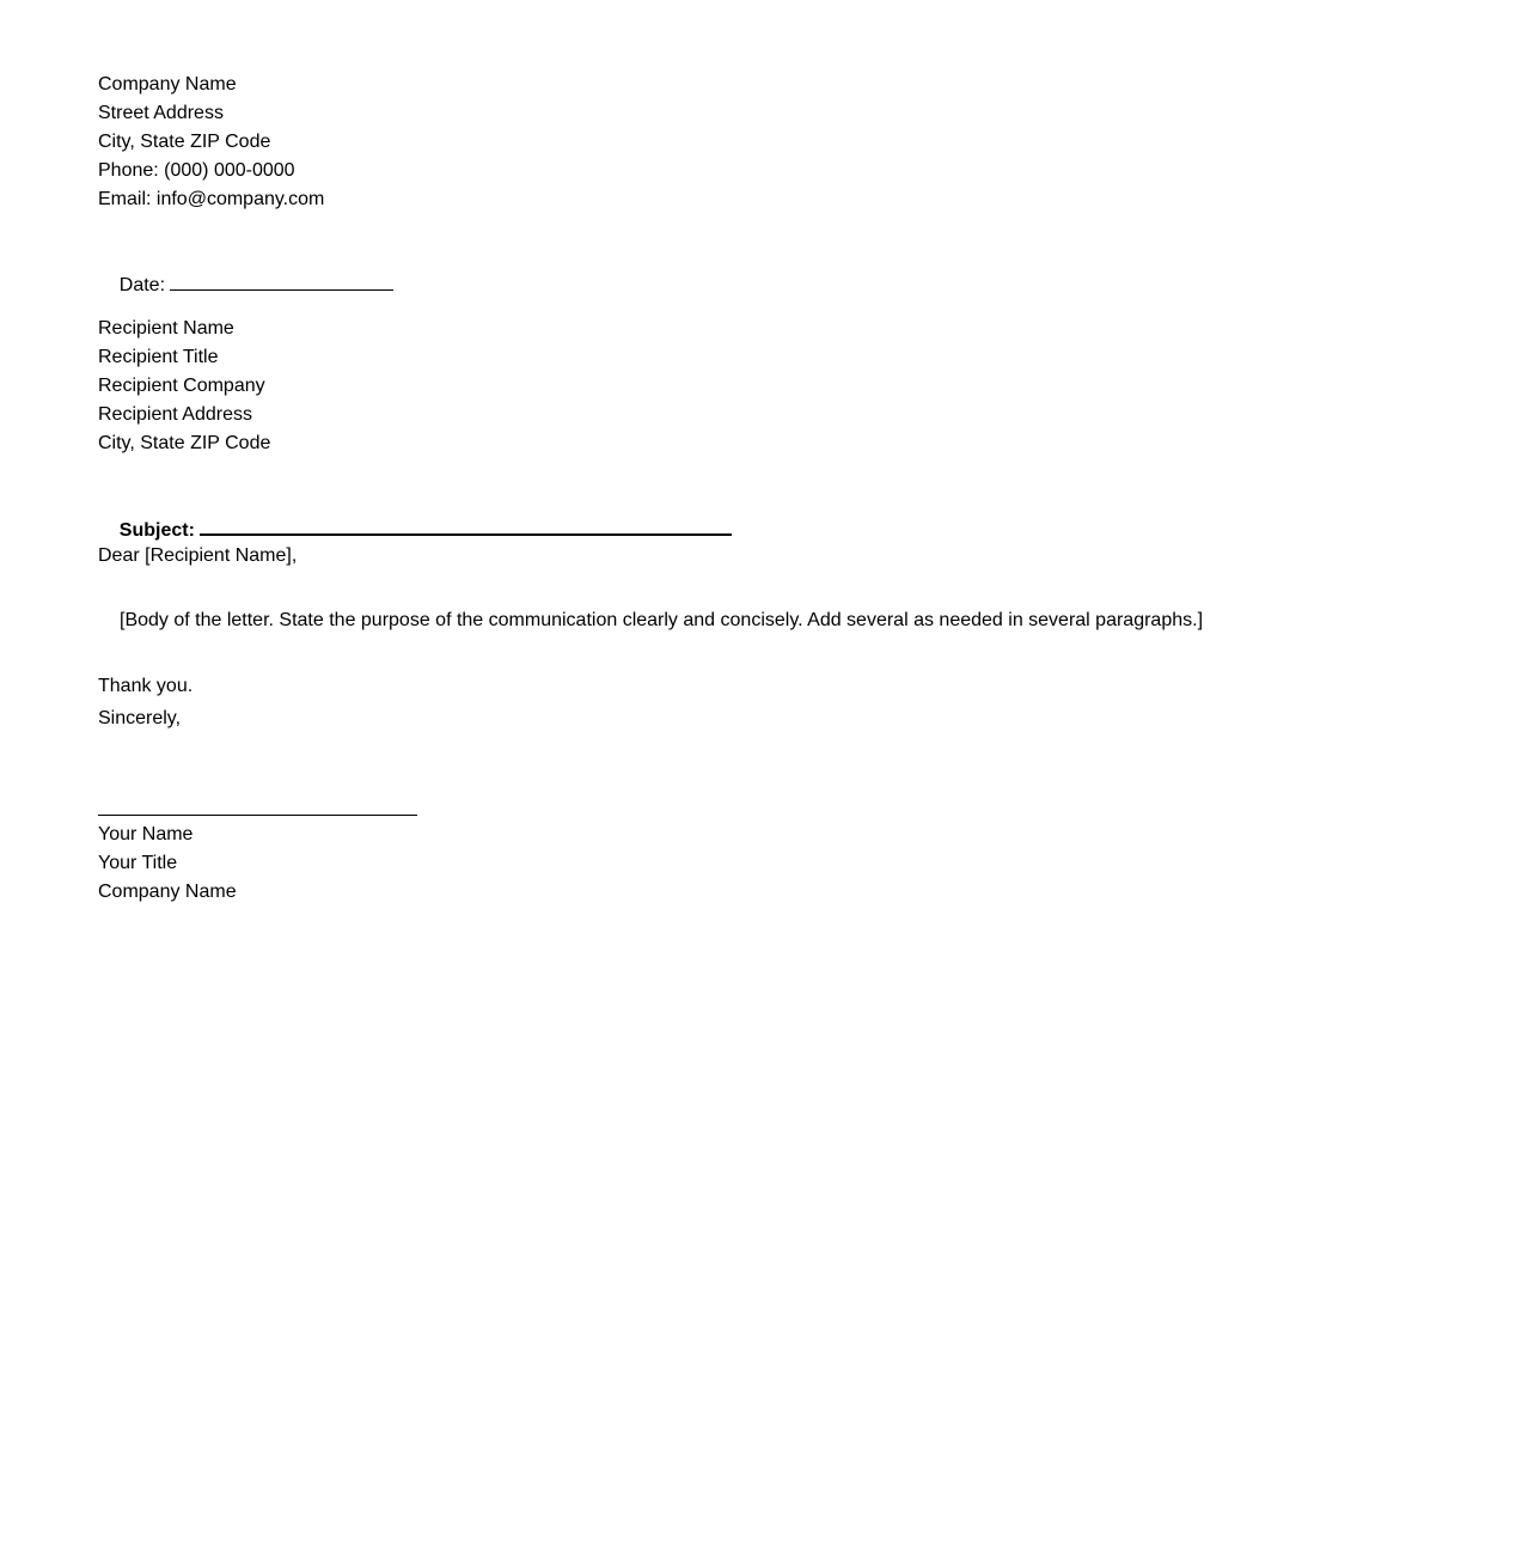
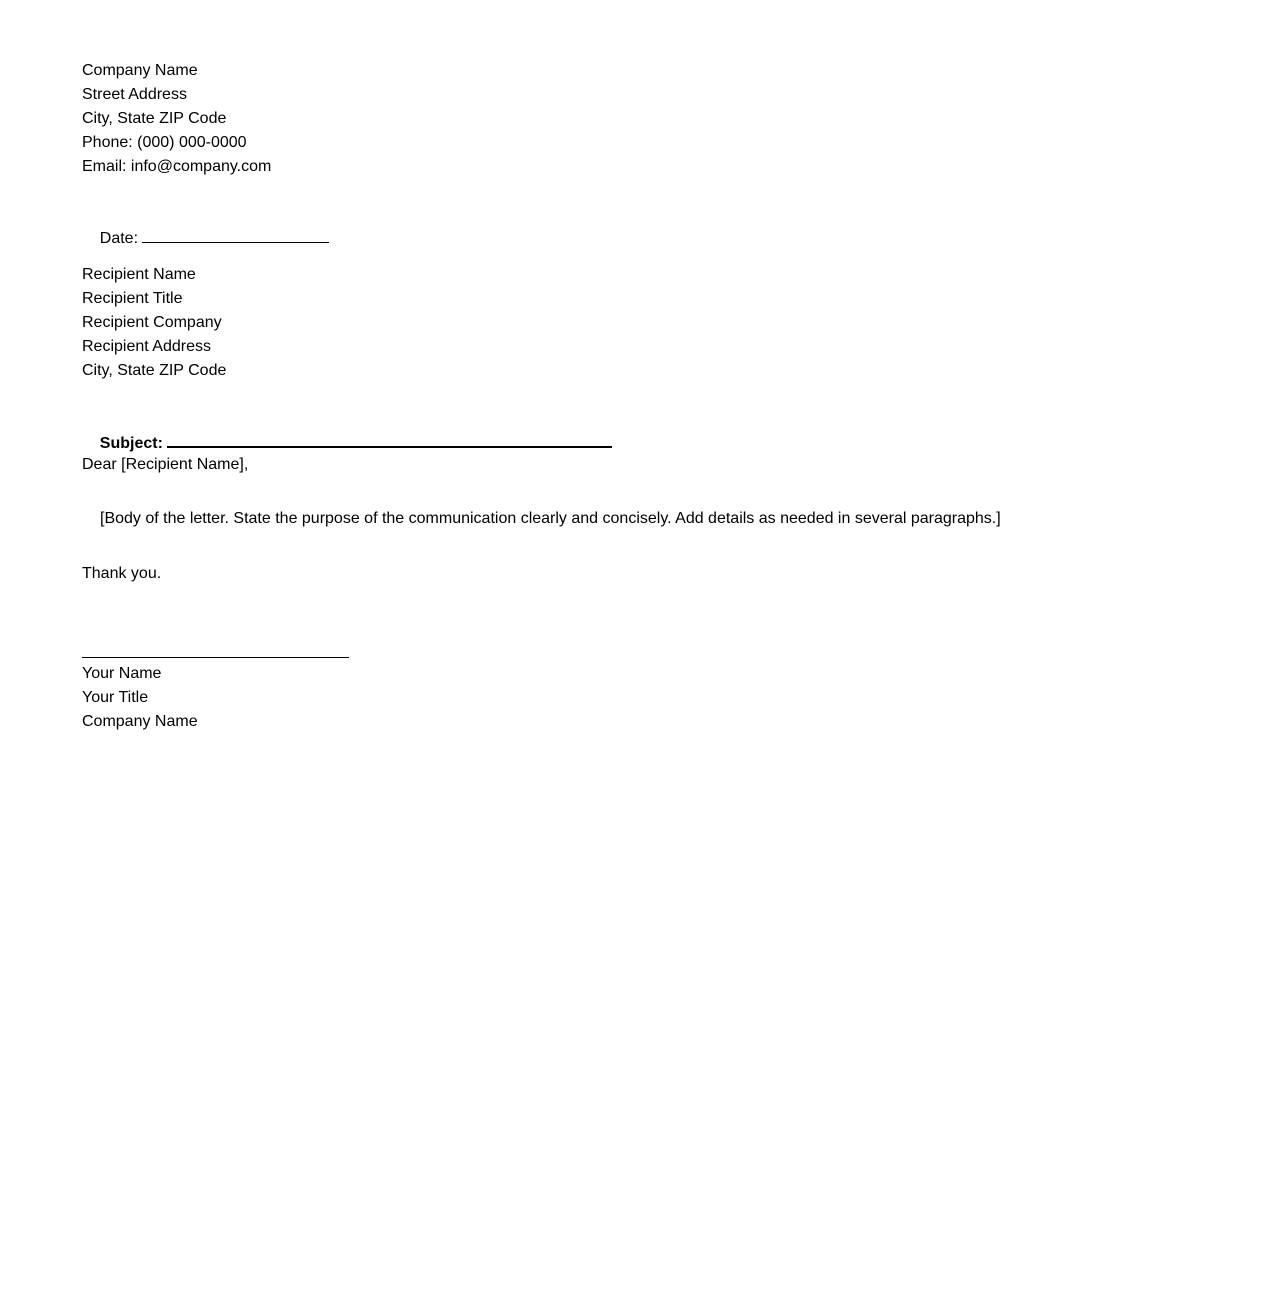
  Company Name
  Street Address
  City, State ZIP Code
  Phone: (000) 000-0000
  Email: info@company.com
  Date:
  Recipient Name
  Recipient Title
  Recipient Company
  Recipient Address
  City, State ZIP Code
  Subject:
  Dear [Recipient Name],
- [Body of the letter. State the purpose of the communication clearly and concisely. Add several as needed in several paragraphs.]
+ [Body of the letter. State the purpose of the communication clearly and concisely. Add details as needed in several paragraphs.]
  Thank you.
- Sincerely,
  Your Name
  Your Title
  Company Name
